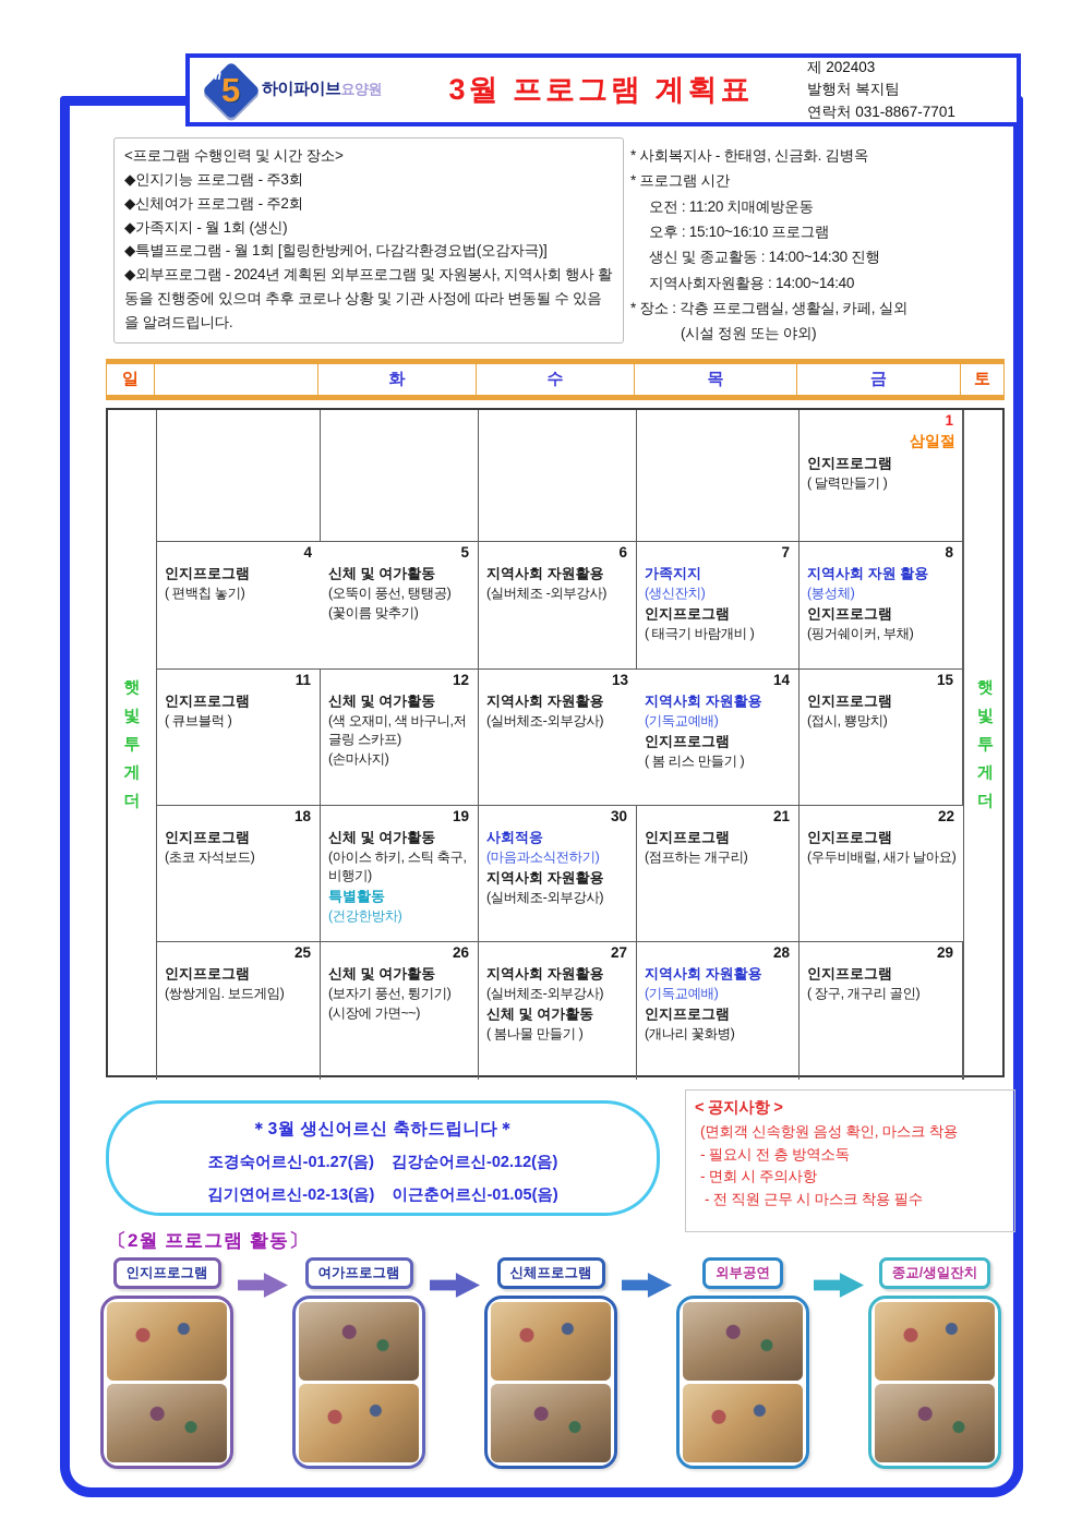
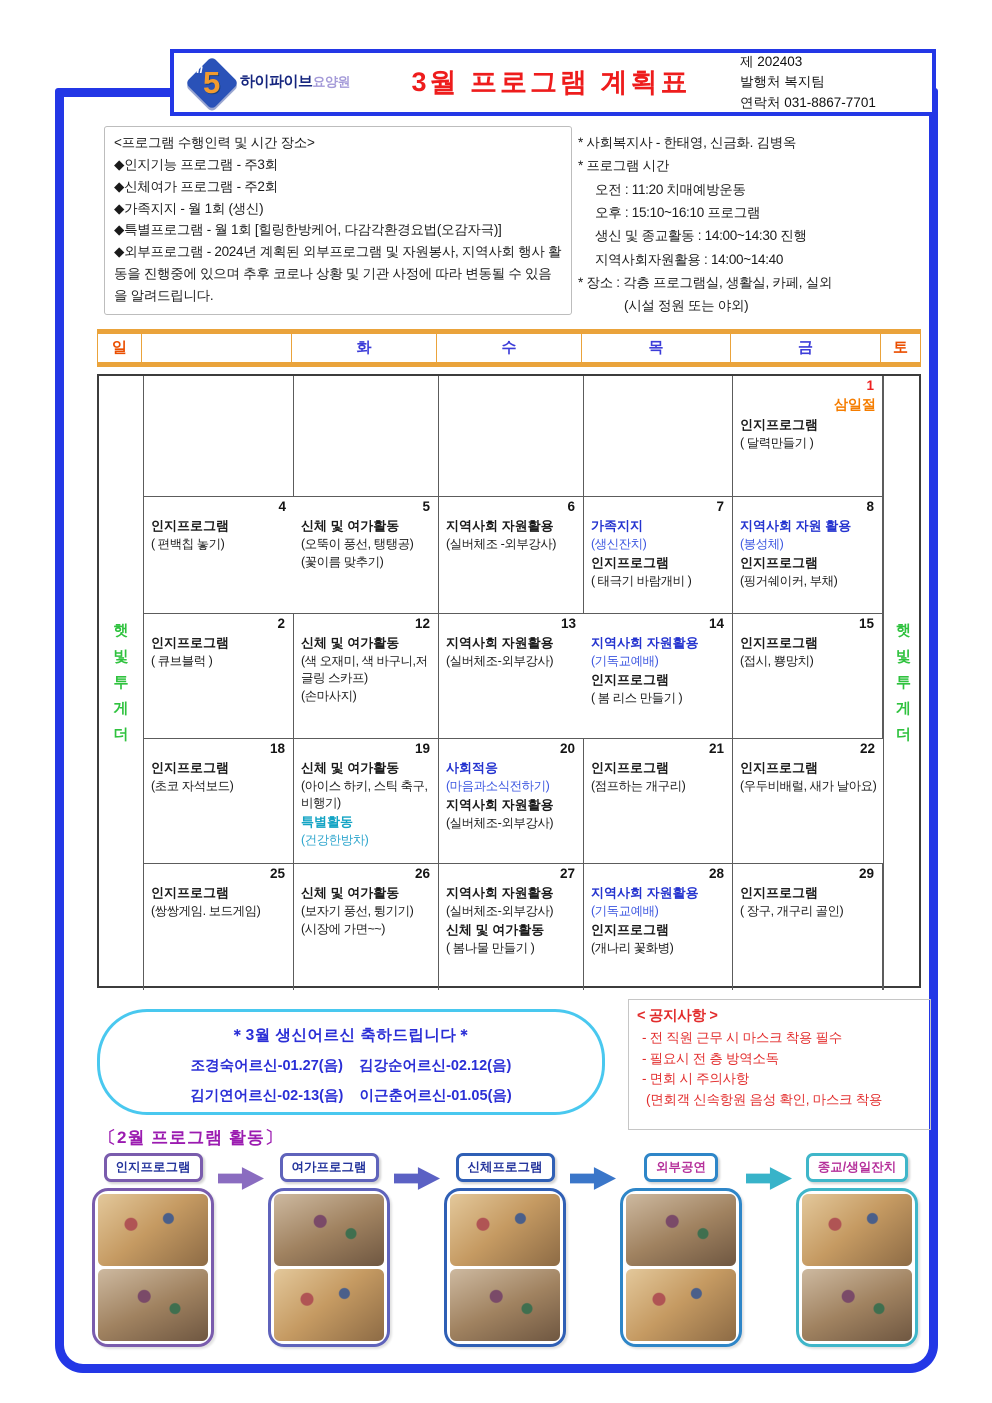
  Hi
  5
  하이파이브요양원
  3월 프로그램 계획표
  제 202403
  발행처 복지팀
  연락처 031-8867-7701
  <프로그램 수행인력 및 시간 장소>
  ◆인지기능 프로그램 - 주3회
  ◆신체여가 프로그램 - 주2회
  ◆가족지지 - 월 1회 (생신)
  ◆특별프로그램 - 월 1회 [힐링한방케어, 다감각환경요법(오감자극)]
  ◆외부프로그램 - 2024년 계획된 외부프로그램 및 자원봉사, 지역사회 행사 활동을 진행중에 있으며 추후 코로나 상황 및 기관 사정에 따라 변동될 수 있음을 알려드립니다.
  * 사회복지사 - 한태영, 신금화. 김병옥
  * 프로그램 시간
  오전 : 11:20 치매예방운동
  오후 : 15:10~16:10 프로그램
  생신 및 종교활동 : 14:00~14:30 진행
  지역사회자원활용 : 14:00~14:40
  * 장소 : 각층 프로그램실, 생활실, 카페, 실외
  (시설 정원 또는 야외)
  일
  화
  수
  목
  금
  토
  햇
  빛
  투
  게
  더
  1
  삼일절
  인지프로그램
  ( 달력만들기 )
  4
  인지프로그램
  ( 편백칩 놓기)
  5
  신체 및 여가활동
  (오뚝이 풍선, 탱탱공)
  (꽃이름 맞추기)
  6
  지역사회 자원활용
  (실버체조 -외부강사)
  7
  가족지지
  (생신잔치)
  인지프로그램
  ( 태극기 바람개비 )
  8
  지역사회 자원 활용
  (봉성체)
  인지프로그램
  (핑거쉐이커, 부채)
- 11
+ 2
  인지프로그램
  ( 큐브블럭 )
  12
  신체 및 여가활동
  (색 오재미, 색 바구니,저글링 스카프)
  (손마사지)
  13
  지역사회 자원활용
  (실버체조-외부강사)
  14
  지역사회 자원활용
  (기독교예배)
  인지프로그램
  ( 봄 리스 만들기 )
  15
  인지프로그램
  (접시, 뿅망치)
  18
  인지프로그램
  (초코 자석보드)
  19
  신체 및 여가활동
  (아이스 하키, 스틱 축구, 비행기)
  특별활동
  (건강한방차)
- 30
+ 20
  사회적응
  (마음과소식전하기)
  지역사회 자원활용
  (실버체조-외부강사)
  21
  인지프로그램
  (점프하는 개구리)
  22
  인지프로그램
  (우두비배럴, 새가 날아요)
  25
  인지프로그램
  (쌍쌍게임. 보드게임)
  26
  신체 및 여가활동
  (보자기 풍선, 튕기기)
  (시장에 가면~~)
  27
  지역사회 자원활용
  (실버체조-외부강사)
  신체 및 여가활동
  ( 봄나물 만들기 )
  28
  지역사회 자원활용
  (기독교예배)
  인지프로그램
  (개나리 꽃화병)
  29
  인지프로그램
  ( 장구, 개구리 골인)
  햇
  빛
  투
  게
  더
  ＊3월 생신어르신 축하드립니다＊
  조경숙어르신-01.27(음) 김강순어르신-02.12(음)
  김기연어르신-02-13(음) 이근춘어르신-01.05(음)
  < 공지사항 >
- (면회객 신속항원 음성 확인, 마스크 착용
+ - 전 직원 근무 시 마스크 착용 필수
  - 필요시 전 층 방역소독
  - 면회 시 주의사항
- - 전 직원 근무 시 마스크 착용 필수
+ (면회객 신속항원 음성 확인, 마스크 착용
  〔2월 프로그램 활동〕
  인지프로그램
  여가프로그램
  신체프로그램
  외부공연
  종교/생일잔치
